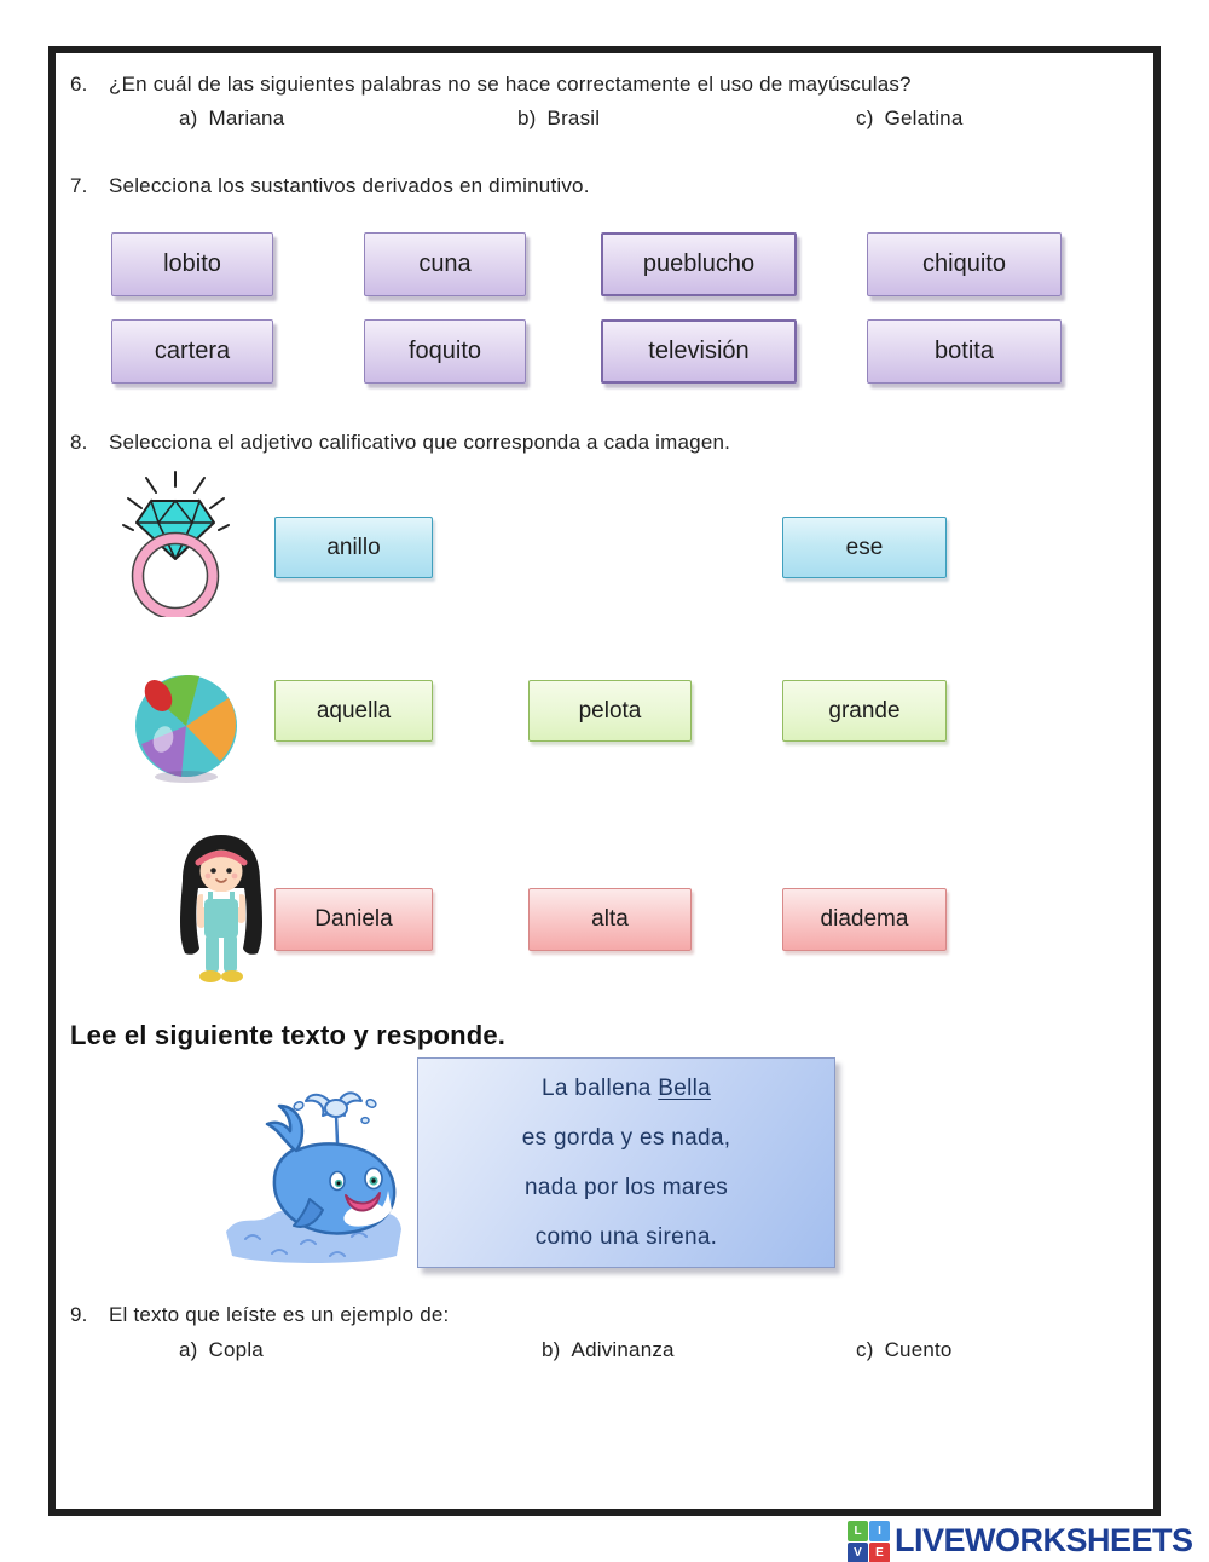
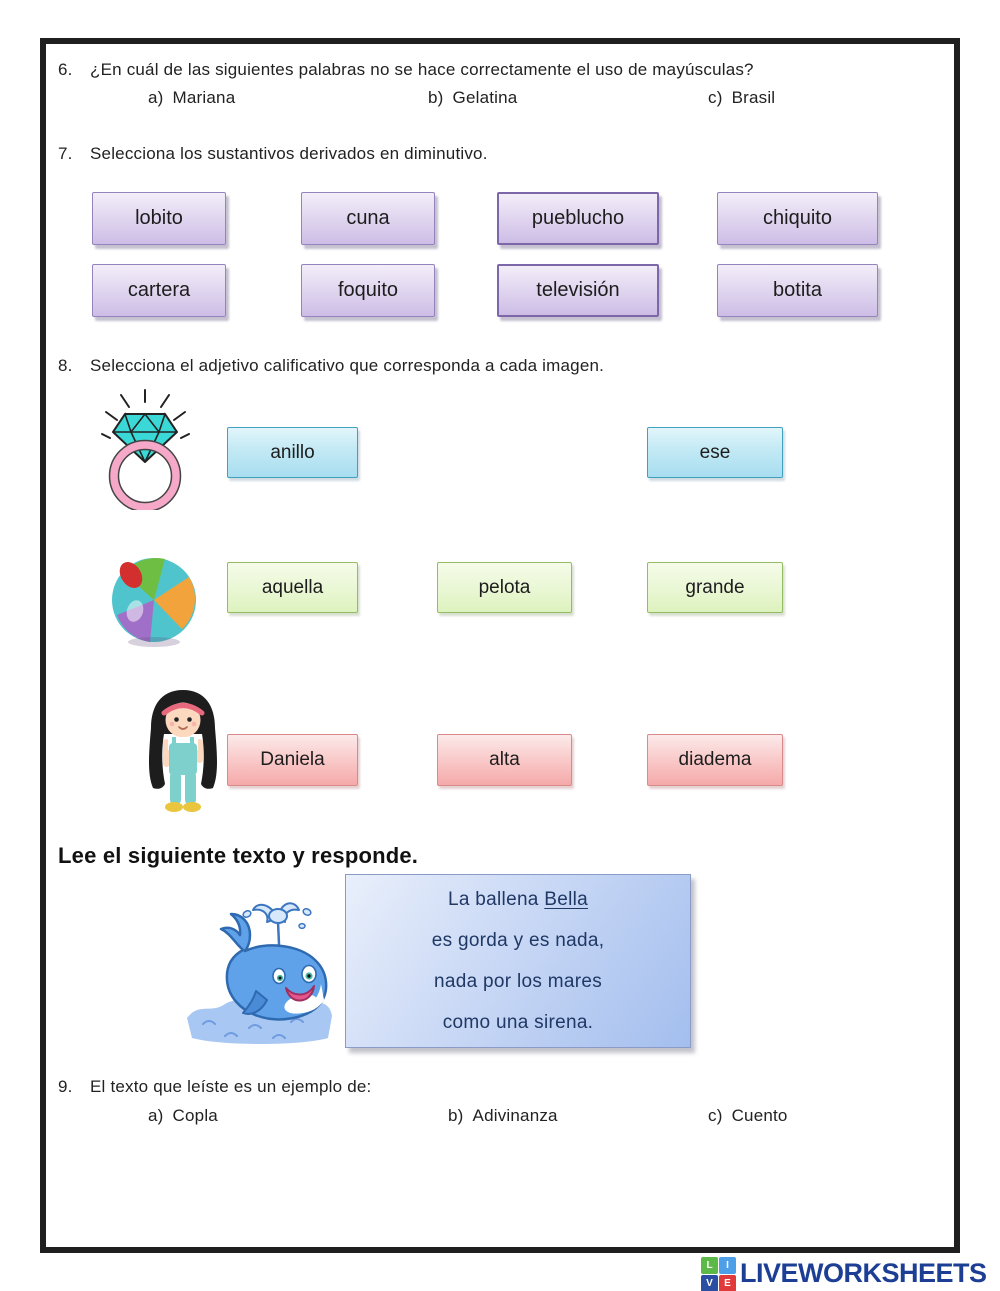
  6.
  ¿En cuál de las siguientes palabras no se hace correctamente el uso de mayúsculas?
  a)
  Mariana
  b)
- Brasil
+ Gelatina
  c)
- Gelatina
+ Brasil
  7.
  Selecciona los sustantivos derivados en diminutivo.
  lobito
  cuna
  pueblucho
  chiquito
  cartera
  foquito
  televisión
  botita
  8.
  Selecciona el adjetivo calificativo que corresponda a cada imagen.
  anillo
  ese
  aquella
  pelota
  grande
  Daniela
  alta
  diadema
  Lee el siguiente texto y responde.
  La ballena Bella
  es gorda y es nada,
  nada por los mares
  como una sirena.
  9.
  El texto que leíste es un ejemplo de:
  a)
  Copla
  b)
  Adivinanza
  c)
  Cuento
  L
  I
  V
  E
  LIVEWORKSHEETS
